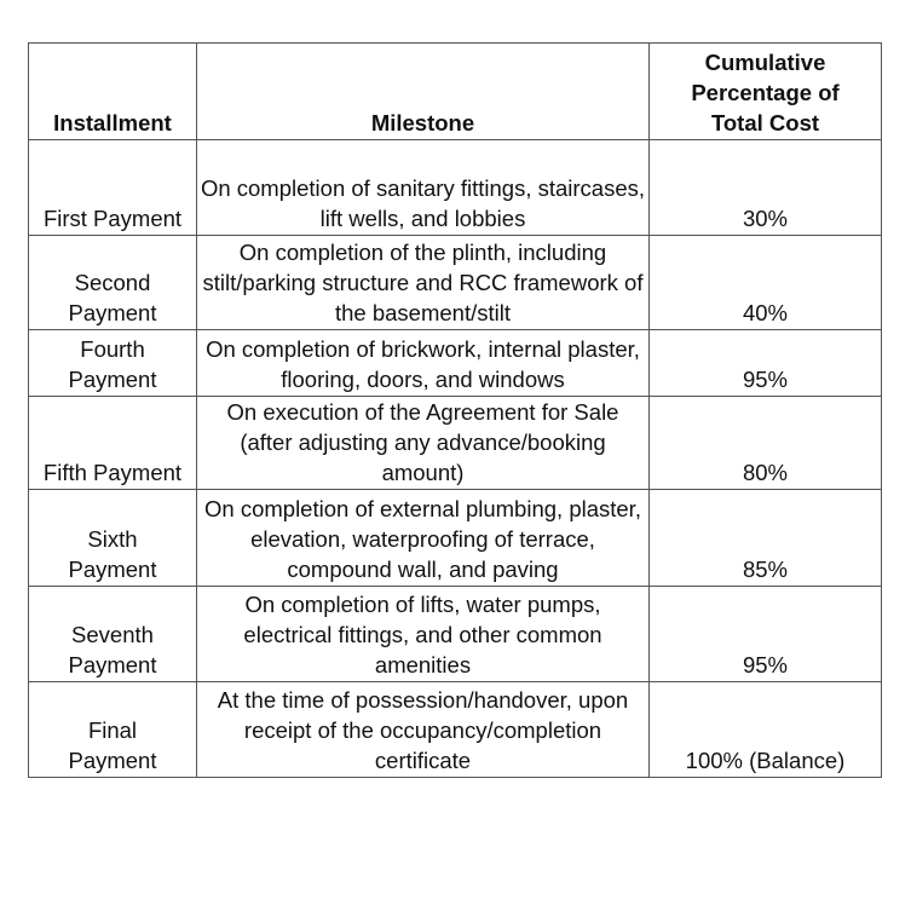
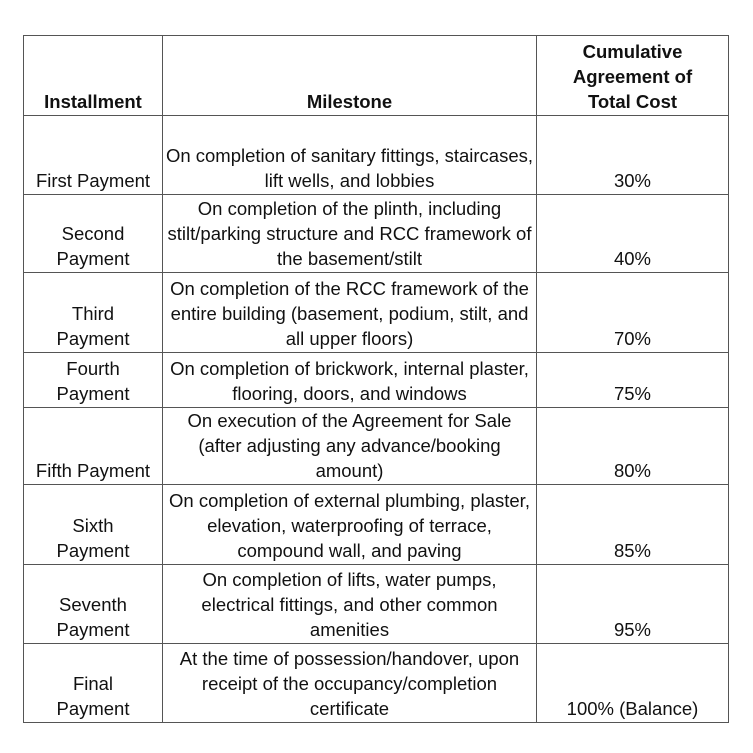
- Installment	Milestone	Cumulative Percentage of Total Cost
+ Installment	Milestone	Cumulative Agreement of Total Cost
  First Payment	On completion of sanitary fittings, staircases, lift wells, and lobbies	30%
  Second Payment	On completion of the plinth, including stilt/parking structure and RCC framework of the basement/stilt	40%
+ Third Payment	On completion of the RCC framework of the entire building (basement, podium, stilt, and all upper floors)	70%
- Fourth Payment	On completion of brickwork, internal plaster, flooring, doors, and windows	95%
+ Fourth Payment	On completion of brickwork, internal plaster, flooring, doors, and windows	75%
  Fifth Payment	On execution of the Agreement for Sale (after adjusting any advance/booking amount)	80%
  Sixth Payment	On completion of external plumbing, plaster, elevation, waterproofing of terrace, compound wall, and paving	85%
  Seventh Payment	On completion of lifts, water pumps, electrical fittings, and other common amenities	95%
  Final Payment	At the time of possession/handover, upon receipt of the occupancy/completion certificate	100% (Balance)
